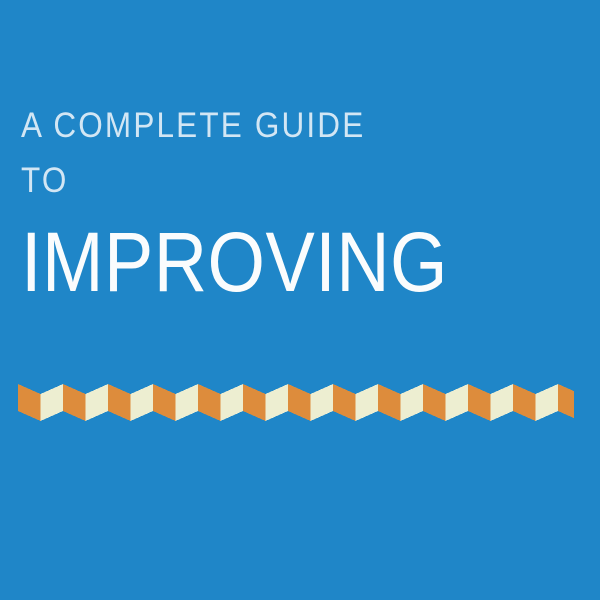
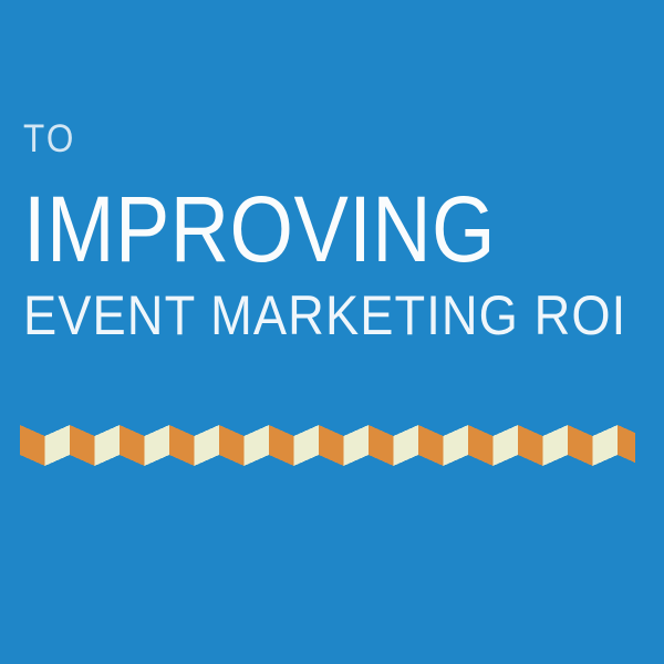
- A COMPLETE GUIDE
  TO
  IMPROVING
+ EVENT MARKETING ROI
